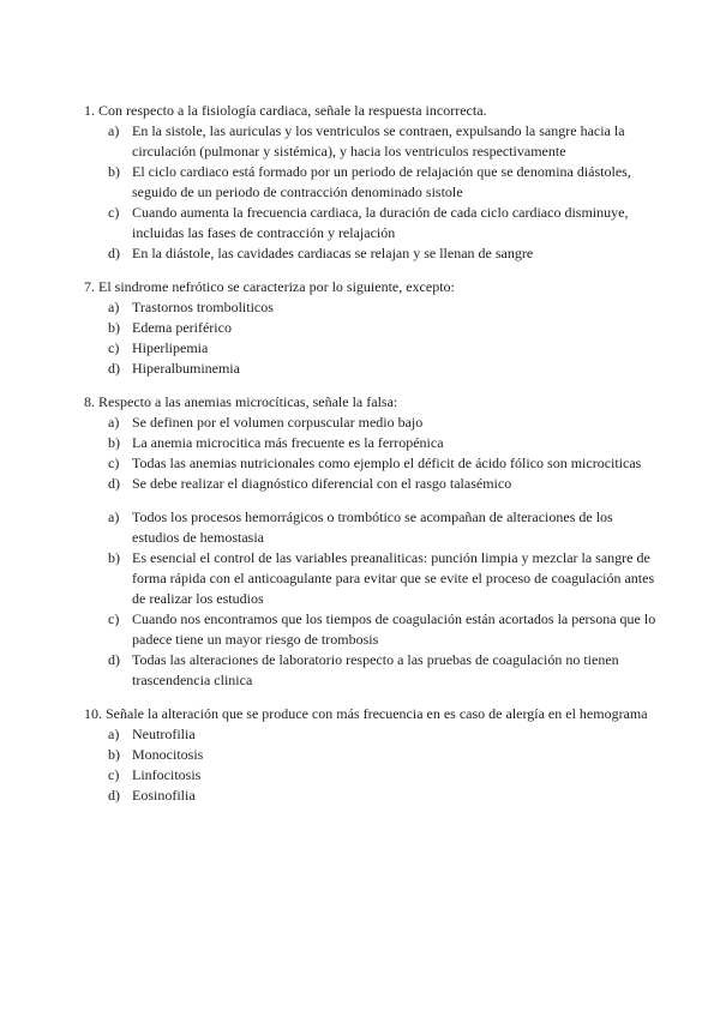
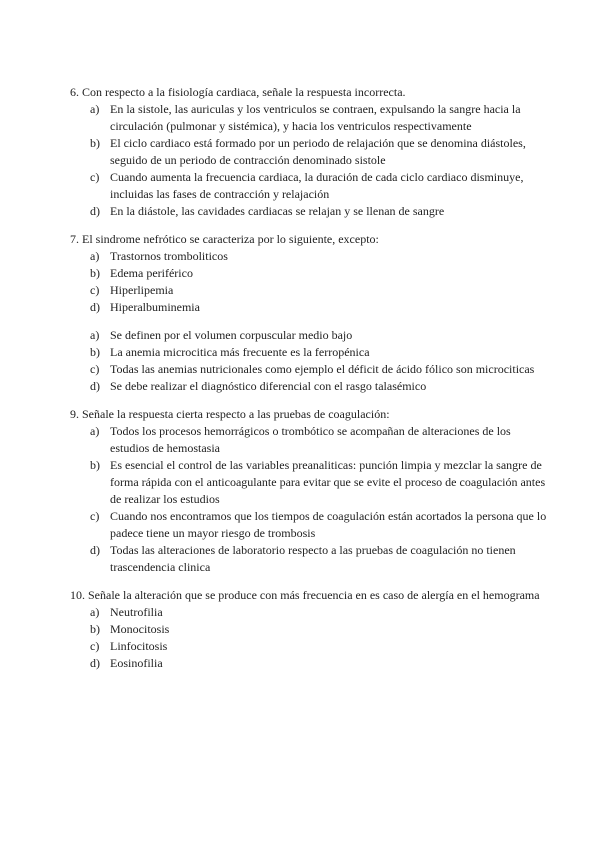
- 1. Con respecto a la fisiología cardiaca, señale la respuesta incorrecta.
+ 6. Con respecto a la fisiología cardiaca, señale la respuesta incorrecta.
  a)
  En la sistole, las auriculas y los ventriculos se contraen, expulsando la sangre hacia la circulación (pulmonar y sistémica), y hacia los ventriculos respectivamente
  b)
  El ciclo cardiaco está formado por un periodo de relajación que se denomina diástoles, seguido de un periodo de contracción denominado sistole
  c)
  Cuando aumenta la frecuencia cardiaca, la duración de cada ciclo cardiaco disminuye, incluidas las fases de contracción y relajación
  d)
  En la diástole, las cavidades cardiacas se relajan y se llenan de sangre
  7. El sindrome nefrótico se caracteriza por lo siguiente, excepto:
  a)
  Trastornos tromboliticos
  b)
  Edema periférico
  c)
  Hiperlipemia
  d)
  Hiperalbuminemia
- 8. Respecto a las anemias microcíticas, señale la falsa:
  a)
  Se definen por el volumen corpuscular medio bajo
  b)
  La anemia microcitica más frecuente es la ferropénica
  c)
  Todas las anemias nutricionales como ejemplo el déficit de ácido fólico son microciticas
  d)
  Se debe realizar el diagnóstico diferencial con el rasgo talasémico
+ 9. Señale la respuesta cierta respecto a las pruebas de coagulación:
  a)
  Todos los procesos hemorrágicos o trombótico se acompañan de alteraciones de los estudios de hemostasia
  b)
  Es esencial el control de las variables preanaliticas: punción limpia y mezclar la sangre de forma rápida con el anticoagulante para evitar que se evite el proceso de coagulación antes de realizar los estudios
  c)
  Cuando nos encontramos que los tiempos de coagulación están acortados la persona que lo padece tiene un mayor riesgo de trombosis
  d)
  Todas las alteraciones de laboratorio respecto a las pruebas de coagulación no tienen trascendencia clinica
  10. Señale la alteración que se produce con más frecuencia en es caso de alergía en el hemograma
  a)
  Neutrofilia
  b)
  Monocitosis
  c)
  Linfocitosis
  d)
  Eosinofilia
